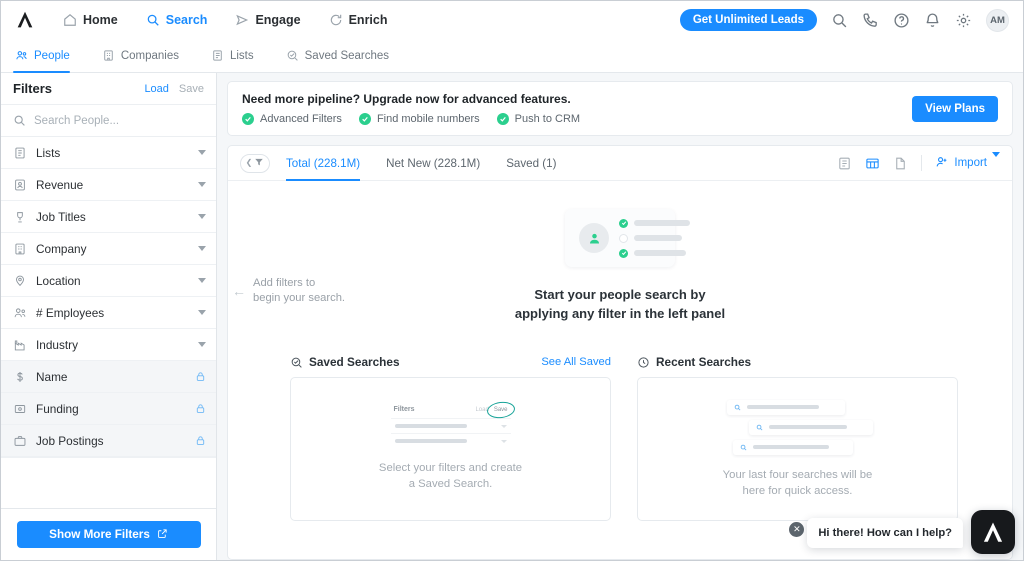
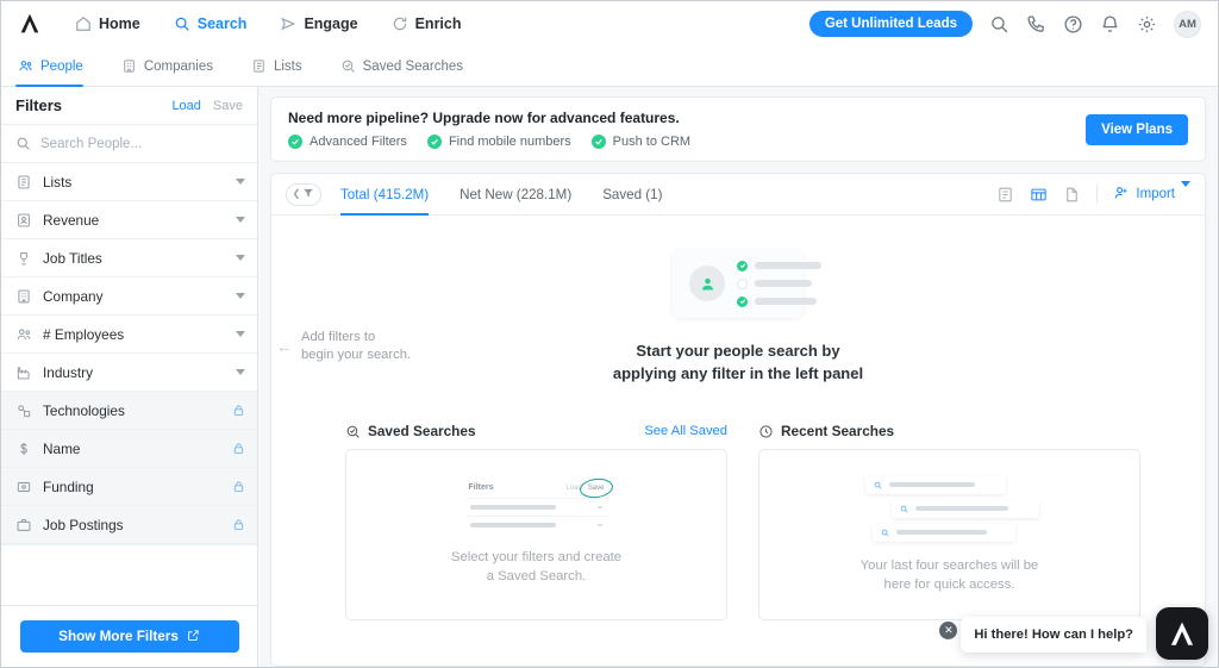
  Home
  Search
  Engage
  Enrich
  Get Unlimited Leads
  AM
  People
  Companies
  Lists
  Saved Searches
  Filters
  Load
  Save
  Search People...
  Lists
  Revenue
  Job Titles
  Company
- Location
  # Employees
  Industry
+ Technologies
  Name
  Funding
  Job Postings
  Show More Filters
  Need more pipeline? Upgrade now for advanced features.
  Advanced Filters
  Find mobile numbers
  Push to CRM
  View Plans
  ❮
- Total (228.1M)
+ Total (415.2M)
  Net New (228.1M)
  Saved (1)
  Import
  ←
  Add filters to
  begin your search.
  Start your people search by
  applying any filter in the left panel
  Saved Searches
  See All Saved
  Select your filters and create
  a Saved Search.
  Recent Searches
  Your last four searches will be
  here for quick access.
  ✕
  Hi there! How can I help?
